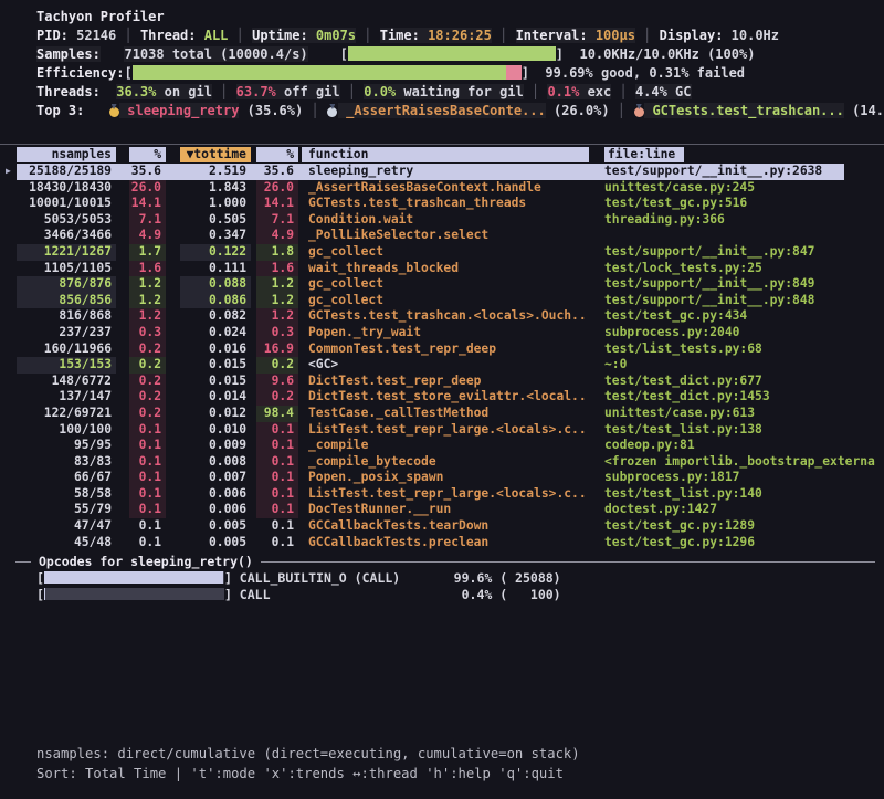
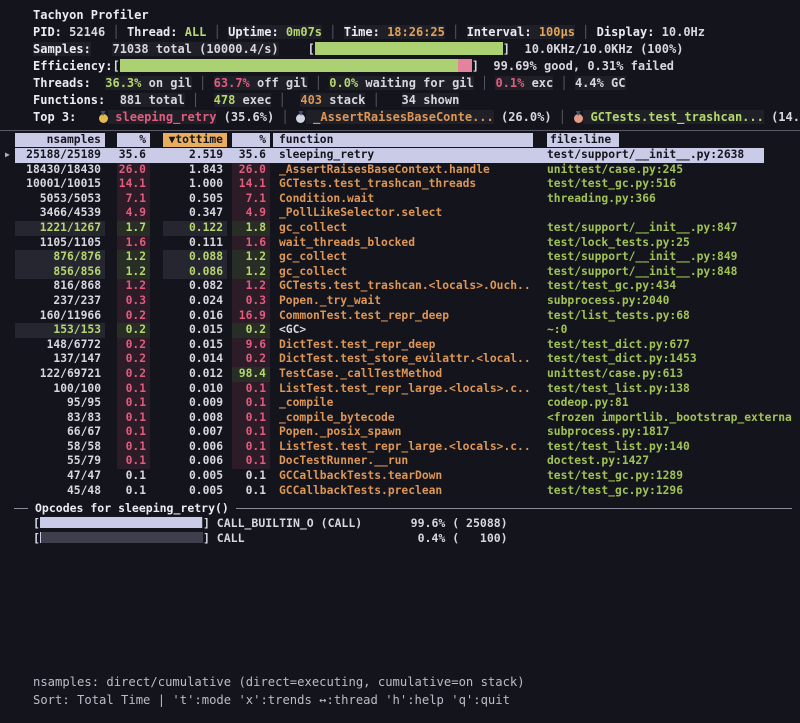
  Tachyon Profiler
  PID: 52146 │ Thread: ALL │ Uptime: 0m07s │ Time: 18:26:25 │ Interval: 100μs │ Display: 10.0Hz
  Samples: 71038 total (10000.4/s) [ ] 10.0KHz/10.0KHz (100%)
  Efficiency:[ ] 99.69% good, 0.31% failed
  Threads: 36.3% on gil │ 63.7% off gil │ 0.0% waiting for gil │ 0.1% exc │ 4.4% GC
+ Functions: 881 total │ 478 exec │ 403 stack │ 34 shown
  Top 3: sleeping_retry (35.6%) │ _AssertRaisesBaseConte... (26.0%) │ GCTests.test_trashcan... (14.
  nsamples
  %
  ▼tottime
  %
  function
  file:line
  ▶
  25188/25189
  35.6
  2.519
  35.6
  sleeping_retry
  test/support/__init__.py:2638
  18430/18430
  26.0
  1.843
  26.0
  _AssertRaisesBaseContext.handle
  unittest/case.py:245
  10001/10015
  14.1
  1.000
  14.1
  GCTests.test_trashcan_threads
  test/test_gc.py:516
  5053/5053
  7.1
  0.505
  7.1
  Condition.wait
  threading.py:366
- 3466/3466
+ 3466/4539
  4.9
  0.347
  4.9
  _PollLikeSelector.select
  1221/1267
  1.7
  0.122
  1.8
  gc_collect
  test/support/__init__.py:847
  1105/1105
  1.6
  0.111
  1.6
  wait_threads_blocked
  test/lock_tests.py:25
  876/876
  1.2
  0.088
  1.2
  gc_collect
  test/support/__init__.py:849
  856/856
  1.2
  0.086
  1.2
  gc_collect
  test/support/__init__.py:848
  816/868
  1.2
  0.082
  1.2
  GCTests.test_trashcan.<locals>.Ouch..
  test/test_gc.py:434
  237/237
  0.3
  0.024
  0.3
  Popen._try_wait
  subprocess.py:2040
  160/11966
  0.2
  0.016
  16.9
  CommonTest.test_repr_deep
  test/list_tests.py:68
  153/153
  0.2
  0.015
  0.2
  <GC>
  ~:0
  148/6772
  0.2
  0.015
  9.6
  DictTest.test_repr_deep
  test/test_dict.py:677
  137/147
  0.2
  0.014
  0.2
  DictTest.test_store_evilattr.<local..
  test/test_dict.py:1453
  122/69721
  0.2
  0.012
  98.4
  TestCase._callTestMethod
  unittest/case.py:613
  100/100
  0.1
  0.010
  0.1
  ListTest.test_repr_large.<locals>.c..
  test/test_list.py:138
  95/95
  0.1
  0.009
  0.1
  _compile
  codeop.py:81
  83/83
  0.1
  0.008
  0.1
  _compile_bytecode
  <frozen importlib._bootstrap_externa
  66/67
  0.1
  0.007
  0.1
  Popen._posix_spawn
  subprocess.py:1817
  58/58
  0.1
  0.006
  0.1
  ListTest.test_repr_large.<locals>.c..
  test/test_list.py:140
  55/79
  0.1
  0.006
  0.1
  DocTestRunner.__run
  doctest.py:1427
  47/47
  0.1
  0.005
  0.1
  GCCallbackTests.tearDown
  test/test_gc.py:1289
  45/48
  0.1
  0.005
  0.1
  GCCallbackTests.preclean
  test/test_gc.py:1296
  Opcodes for sleeping_retry()
  [ ] CALL_BUILTIN_O (CALL) 99.6% ( 25088)
  [ ] CALL 0.4% ( 100)
  nsamples: direct/cumulative (direct=executing, cumulative=on stack)
  Sort: Total Time | 't':mode 'x':trends ↔:thread 'h':help 'q':quit
